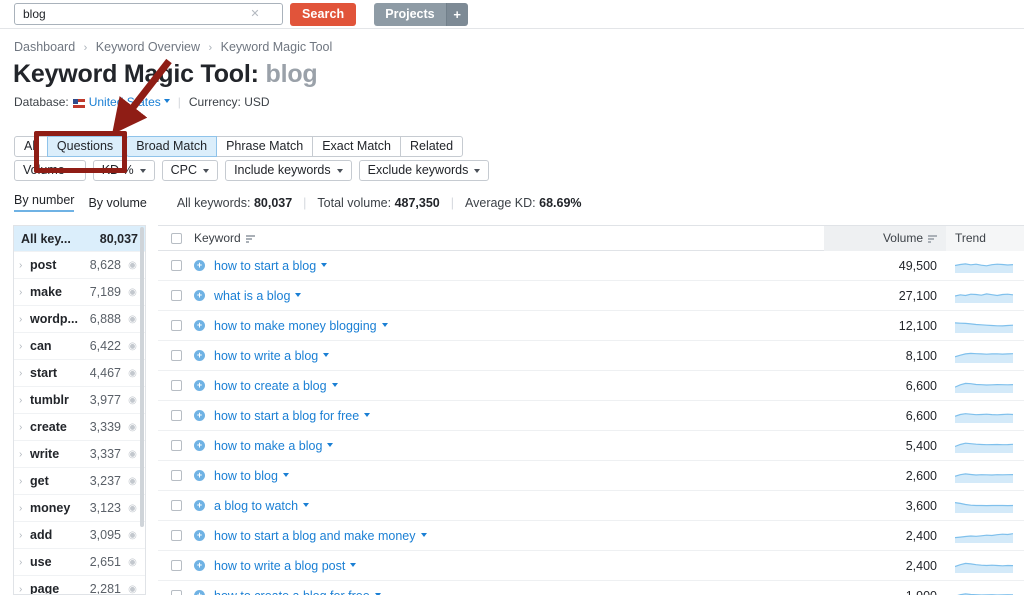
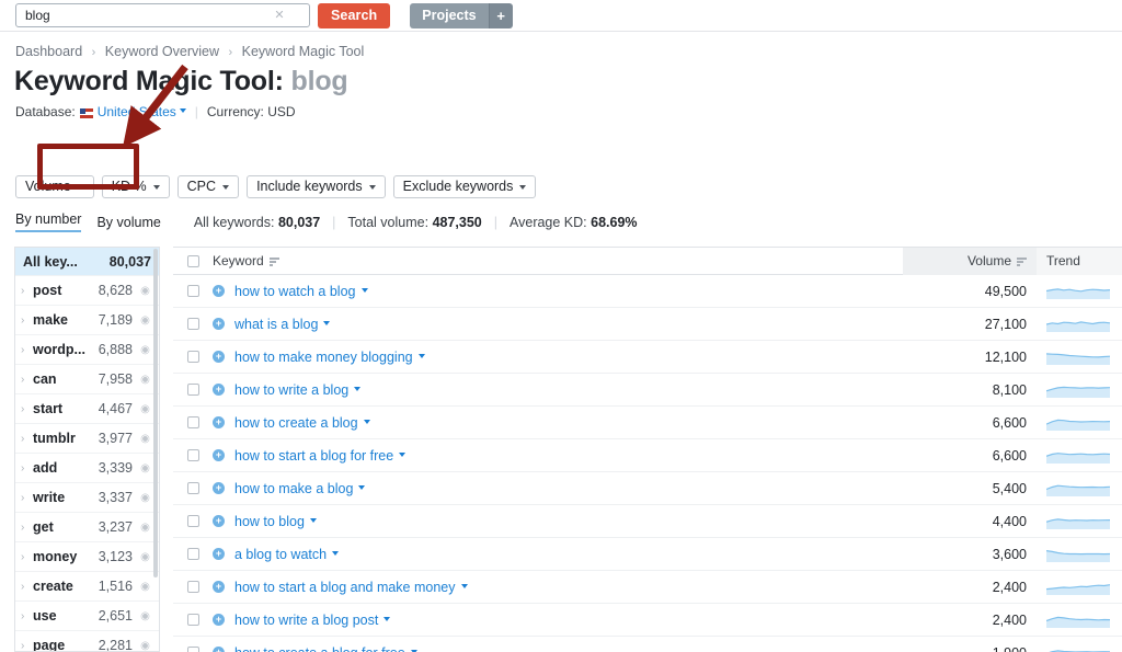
  blog
  ✕
  Search
  Projects
  +
  Dashboard › Keyword Overview › Keyword Magic Tool
  Keyword Magic Tool: blog
  Database:
  United Stes
  |
  Currency: USD
- All
- Questions
- Broad Match
- Phrase Match
- Exact Match
- Related
  Volume
  KD %
  CPC
  Include keywords
  Exclude keywords
  By number
  By volume
  All keywords: 80,037
  |
  Total volume: 487,350
  |
  Average KD: 68.69%
  All key...
  80,037
  ›
  post
  8,628
  ◉
  ›
  make
  7,189
  ◉
  ›
  wordp...
  6,888
  ◉
  ›
  can
- 6,422
+ 7,958
  ◉
  ›
  start
  4,467
  ◉
  ›
  tumblr
  3,977
  ◉
  ›
- create
+ add
  3,339
  ◉
  ›
  write
  3,337
  ◉
  ›
  get
  3,237
  ◉
  ›
  money
  3,123
  ◉
  ›
- add
+ create
- 3,095
+ 1,516
  ◉
  ›
  use
  2,651
  ◉
  ›
  page
  2,281
  ◉
  Keyword
  Volume
  Trend
  +
- how to start a blog
+ how to watch a blog
  49,500
  +
  what is a blog
  27,100
  +
  how to make money blogging
  12,100
  +
  how to write a blog
  8,100
  +
  how to create a blog
  6,600
  +
  how to start a blog for free
  6,600
  +
  how to make a blog
  5,400
  +
  how to blog
- 2,600
+ 4,400
  +
  a blog to watch
  3,600
  +
  how to start a blog and make money
  2,400
  +
  how to write a blog post
  2,400
